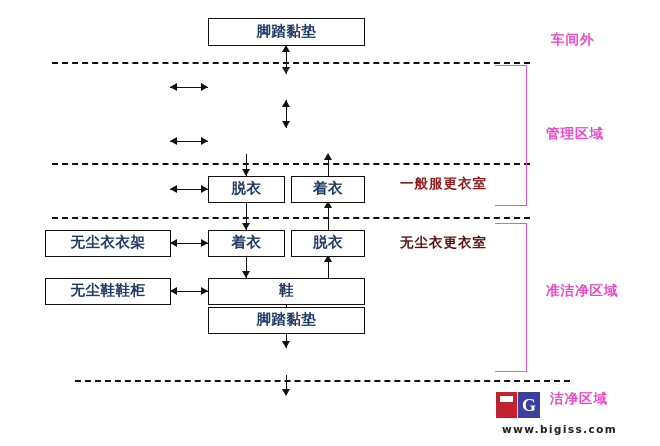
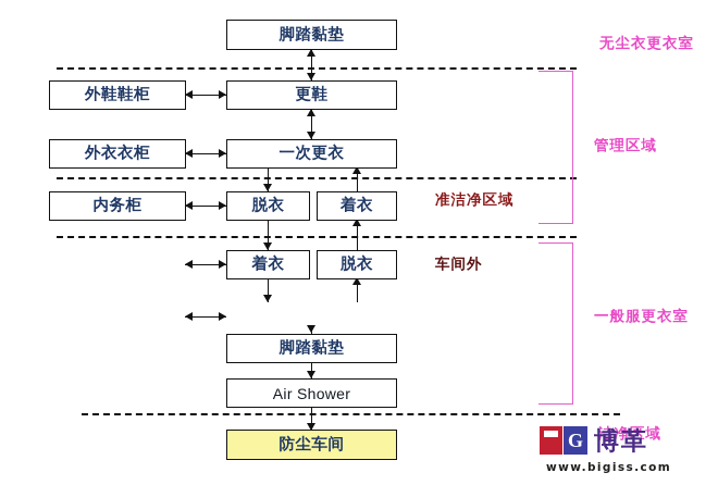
  脚踏黏垫
+ 外鞋鞋柜
+ 更鞋
+ 外衣衣柜
+ 一次更衣
+ 内务柜
  脱衣
  着衣
- 无尘衣衣架
  着衣
  脱衣
- 无尘鞋鞋柜
- 鞋
  脚踏黏垫
+ Air Shower
+ 防尘车间
- 车间外
+ 无尘衣更衣室
  管理区域
- 一般服更衣室
+ 准洁净区域
- 无尘衣更衣室
+ 车间外
- 准洁净区域
+ 一般服更衣室
  洁净区域
  G
+ 博革
  www.bigiss.com
